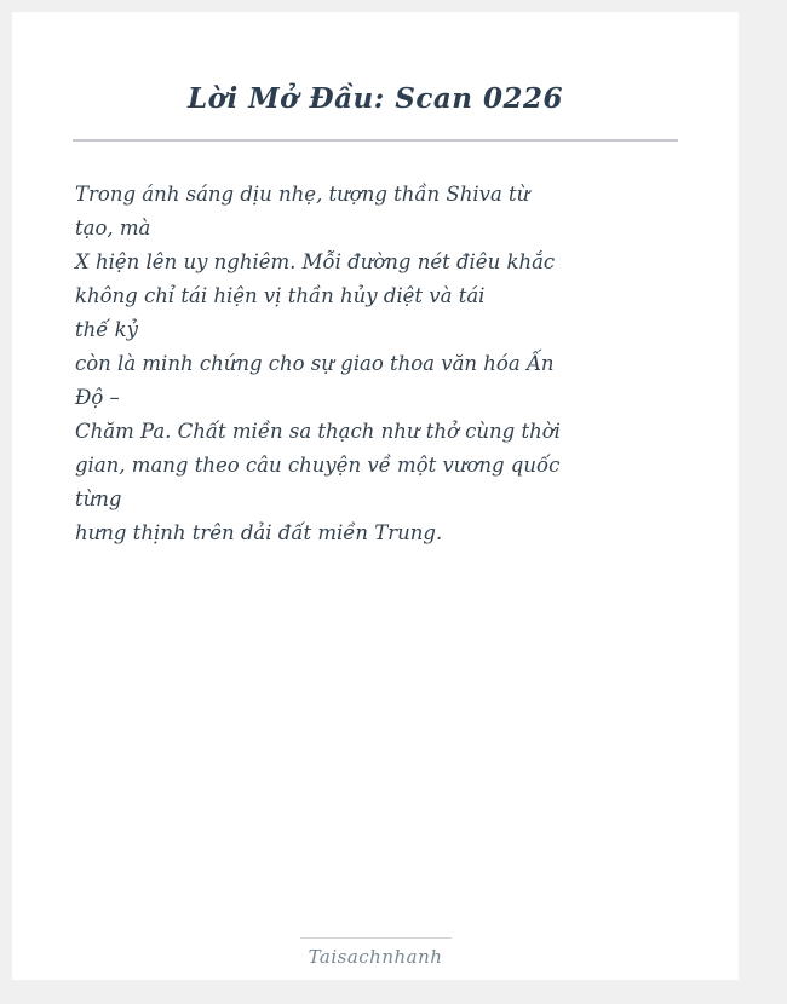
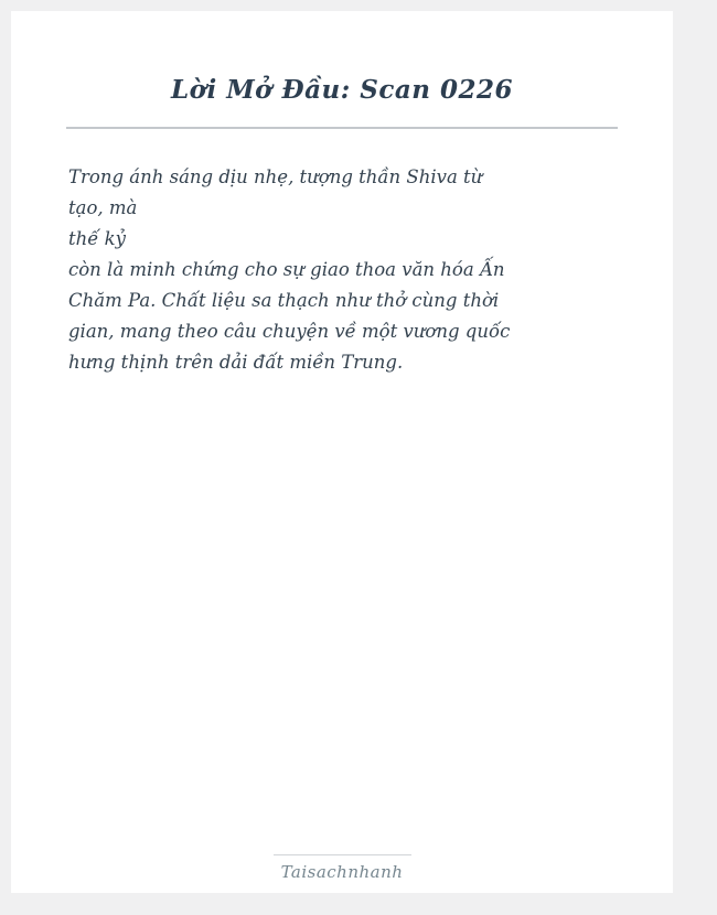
  Lời Mở Đầu: Scan 0226
  Trong ánh sáng dịu nhẹ, tượng thần Shiva từ
  tạo, mà
- X hiện lên uy nghiêm. Mỗi đường nét điêu khắc
- không chỉ tái hiện vị thần hủy diệt và tái
  thế kỷ
  còn là minh chứng cho sự giao thoa văn hóa Ấn
- Độ –
- Chăm Pa. Chất miền sa thạch như thở cùng thời
+ Chăm Pa. Chất liệu sa thạch như thở cùng thời
  gian, mang theo câu chuyện về một vương quốc
- từng
  hưng thịnh trên dải đất miền Trung.
  Taisachnhanh
